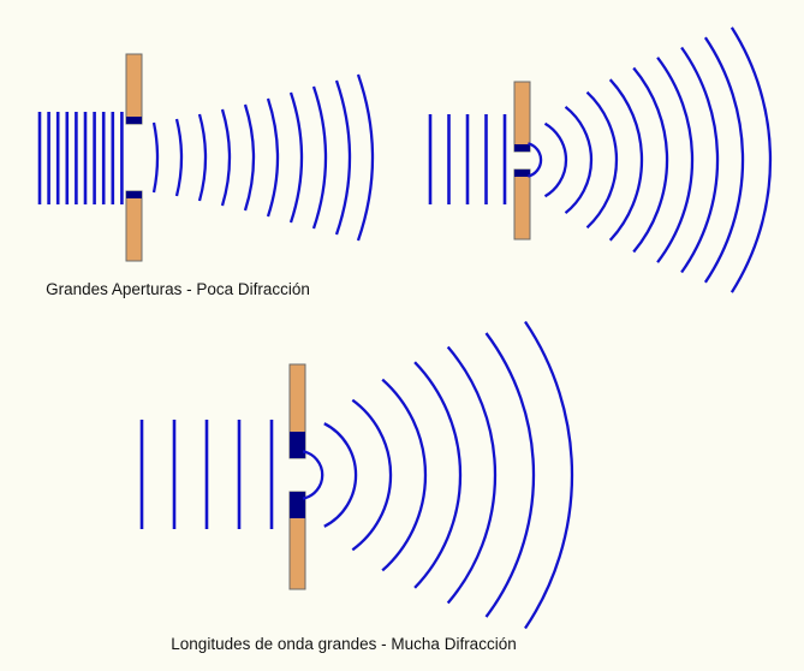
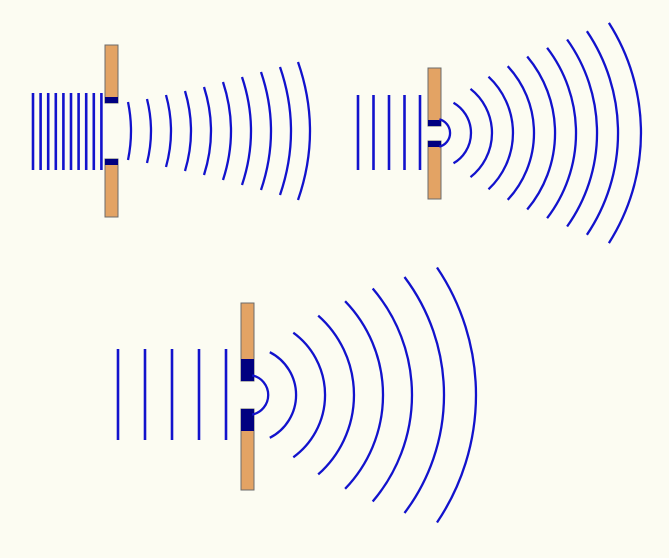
- Grandes Aperturas - Poca Difracción
- Longitudes de onda grandes - Mucha Difracción
